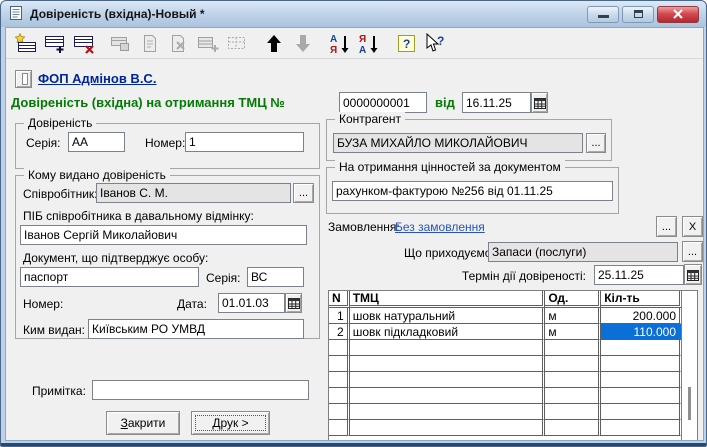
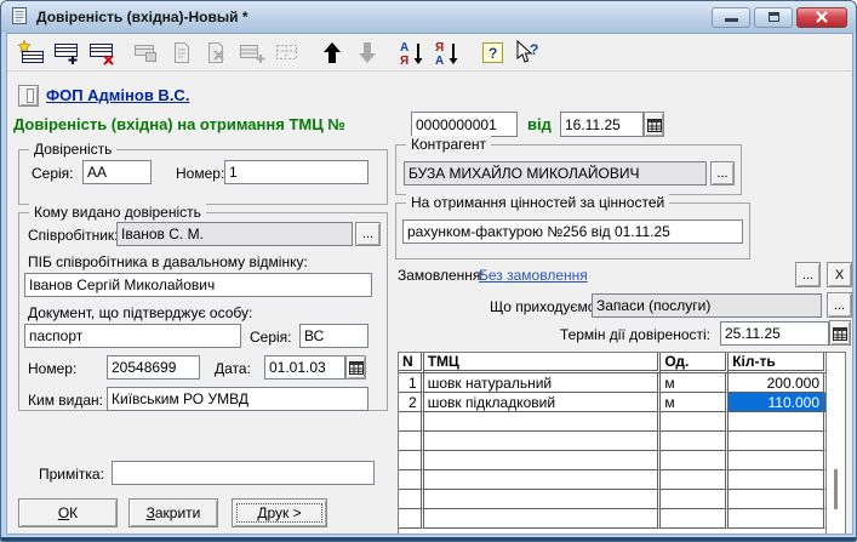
  Довіреність (вхідна)-Новый *
  А
  Я
  Я
  А
  ?
  ?
  ФОП Адмінов В.С.
  Довіреність (вхідна) на отримання ТМЦ №
  0000000001
  від
  16.11.25
  Довіреність
  Серія:
  AA
  Номер:
  1
  Кому видано довіреність
  Співробітник
  Іванов С. М.
  ...
  ПІБ співробітника в давальному відмінку:
  Іванов Сергій Миколайович
  Документ, що підтверджує особу:
  паспорт
  Серія:
  ВС
  Номер:
+ 20548699
  Дата:
  01.01.03
  Ким видан:
  Київським РО УМВД
  Примітка:
+ ОК
  Закрити
  Друк >
  Контрагент
  БУЗА МИХАЙЛО МИКОЛАЙОВИЧ
  ...
- На отримання цінностей за документом
+ На отримання цінностей за цінностей
  рахунком-фактурою №256 від 01.11.25
  Замовлення:
  Без замовлення
  ...
  X
  Що приходуєм
  Запаси (послуги)
  ...
  Термін дії довіреності:
  25.11.25
  N	ТМЦ	Од.	Кіл-ть
  1	шовк натуральний	м	200.000
  2	шовк підкладковий	м	110.000
